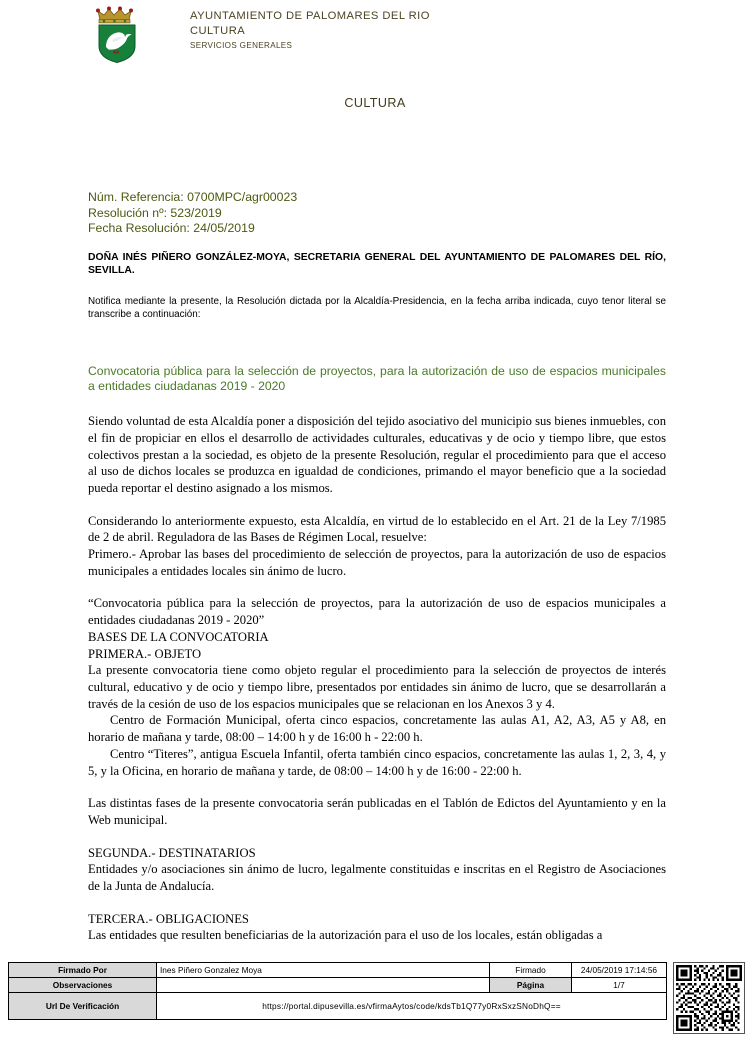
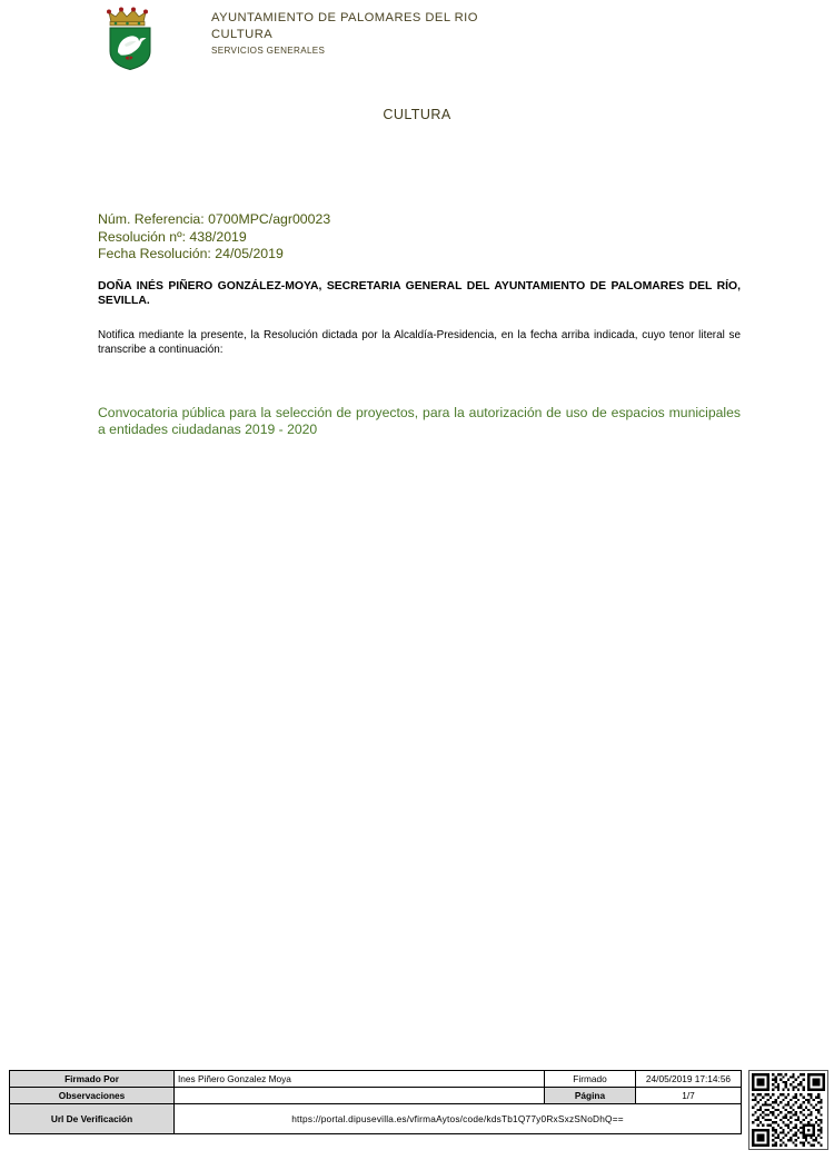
  AYUNTAMIENTO DE PALOMARES DEL RIO
  CULTURA
  SERVICIOS GENERALES
  CULTURA
  Núm. Referencia: 0700MPC/agr00023
- Resolución nº: 523/2019
+ Resolución nº: 438/2019
  Fecha Resolución: 24/05/2019
  DOÑA INÉS PIÑERO GONZÁLEZ-MOYA, SECRETARIA GENERAL DEL AYUNTAMIENTO DE PALOMARES DEL RÍO, SEVILLA.
  Notifica mediante la presente, la Resolución dictada por la Alcaldía-Presidencia, en la fecha arriba indicada, cuyo tenor literal se transcribe a continuación:
  Convocatoria pública para la selección de proyectos, para la autorización de uso de espacios municipales a entidades ciudadanas 2019 - 2020
- Siendo voluntad de esta Alcaldía poner a disposición del tejido asociativo del municipio sus bienes inmuebles, con el fin de propiciar en ellos el desarrollo de actividades culturales, educativas y de ocio y tiempo libre, que estos colectivos prestan a la sociedad, es objeto de la presente Resolución, regular el procedimiento para que el acceso al uso de dichos locales se produzca en igualdad de condiciones, primando el mayor beneficio que a la sociedad pueda reportar el destino asignado a los mismos.
- Considerando lo anteriormente expuesto, esta Alcaldía, en virtud de lo establecido en el Art. 21 de la Ley 7/1985 de 2 de abril. Reguladora de las Bases de Régimen Local, resuelve:
- Primero.- Aprobar las bases del procedimiento de selección de proyectos, para la autorización de uso de espacios municipales a entidades locales sin ánimo de lucro.
- “Convocatoria pública para la selección de proyectos, para la autorización de uso de espacios municipales a entidades ciudadanas 2019 - 2020”
- BASES DE LA CONVOCATORIA
- PRIMERA.- OBJETO
- La presente convocatoria tiene como objeto regular el procedimiento para la selección de proyectos de interés cultural, educativo y de ocio y tiempo libre, presentados por entidades sin ánimo de lucro, que se desarrollarán a través de la cesión de uso de los espacios municipales que se relacionan en los Anexos 3 y 4.
- Centro de Formación Municipal, oferta cinco espacios, concretamente las aulas A1, A2, A3, A5 y A8, en horario de mañana y tarde, 08:00 – 14:00 h y de 16:00 h - 22:00 h.
- Centro “Titeres”, antigua Escuela Infantil, oferta también cinco espacios, concretamente las aulas 1, 2, 3, 4, y 5, y la Oficina, en horario de mañana y tarde, de 08:00 – 14:00 h y de 16:00 - 22:00 h.
- Las distintas fases de la presente convocatoria serán publicadas en el Tablón de Edictos del Ayuntamiento y en la Web municipal.
- SEGUNDA.- DESTINATARIOS
- Entidades y/o asociaciones sin ánimo de lucro, legalmente constituidas e inscritas en el Registro de Asociaciones de la Junta de Andalucía.
- TERCERA.- OBLIGACIONES
- Las entidades que resulten beneficiarias de la autorización para el uso de los locales, están obligadas a
  Firmado Por	Ines Piñero Gonzalez Moya	Firmado	24/05/2019 17:14:56
  Observaciones		Página	1/7
  Url De Verificación	https://portal.dipusevilla.es/vfirmaAytos/code/kdsTb1Q77y0RxSxzSNoDhQ==
